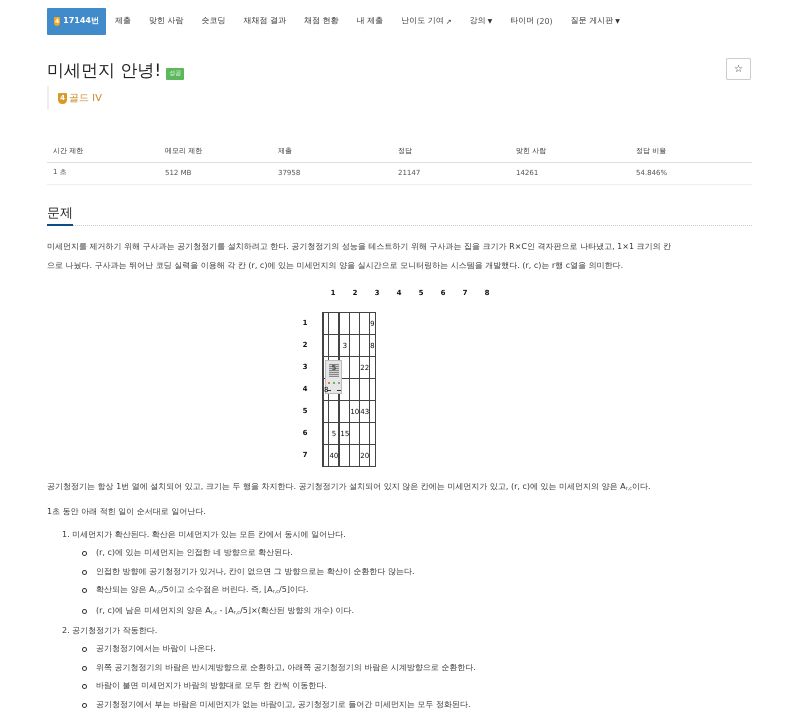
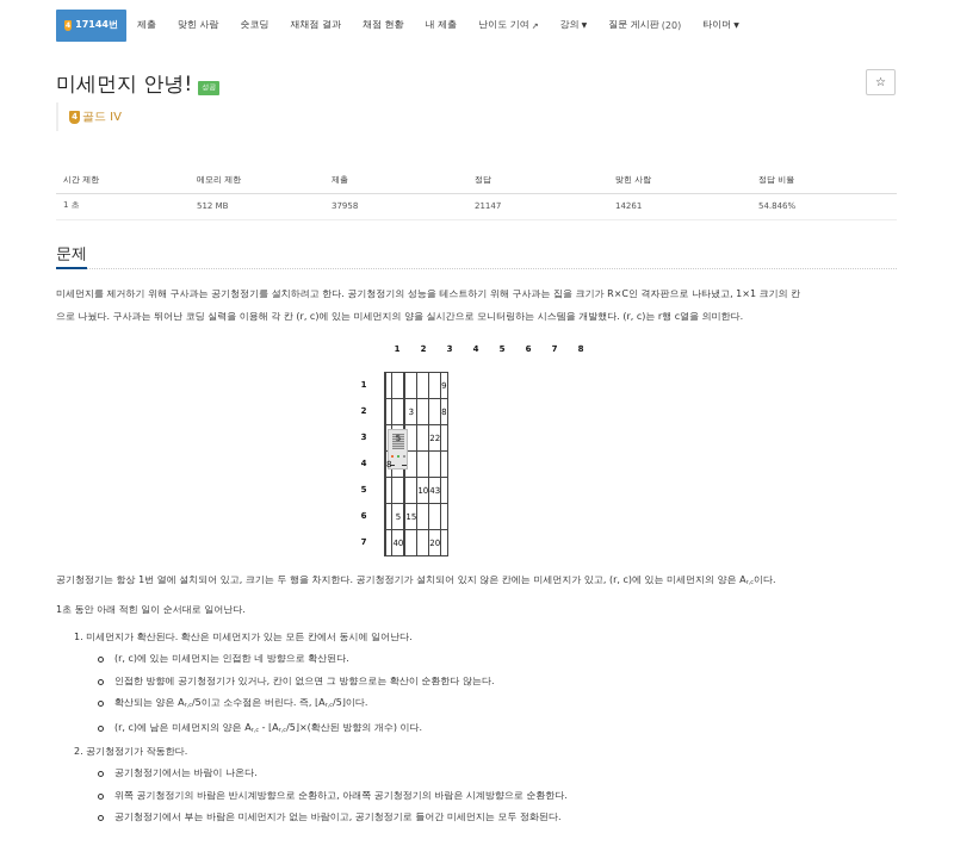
  17144번
  제출
  맞힌 사람
  숏코딩
  재채점 결과
  채점 현황
  내 제출
  난이도 기여
  ↗
  강의
- 타이머
+ 질문 게시판
  (20)
- 질문 게시판
+ 타이머
  미세먼지 안녕!
  ☆
  4
  골드 IV
  시간 제한	메모리 제한	제출	정답	맞힌 사람	정답 비율
  1 초	512 MB	37958	21147	14261	54.846%
  문제
  미세먼지를 제거하기 위해 구사과는 공기청정기를 설치하려고 한다. 공기청정기의 성능을 테스트하기 위해 구사과는 집을 크기가 R×C인 격자판으로 나타냈고, 1×1 크기의 칸
  으로 나눴다. 구사과는 뛰어난 코딩 실력을 이용해 각 칸 (r, c)에 있는 미세먼지의 양을 실시간으로 모니터링하는 시스템을 개발했다. (r, c)는 r행 c열을 의미한다.
  1
  2
  3
  4
  5
  6
  7
  8
  1
  2
  3
  4
  5
  6
  7
  							9
  				3			8
  		5				22
  	8
  					10	43
  		5		15
  		40				20
  공기청정기는 항상 1번 열에 설치되어 있고, 크기는 두 행을 차지한다. 공기청정기가 설치되어 있지 않은 칸에는 미세먼지가 있고, (r, c)에 있는 미세먼지의 양은 A 이다.
  1초 동안 아래 적힌 일이 순서대로 일어난다.
  1. 미세먼지가 확산된다. 확산은 미세먼지가 있는 모든 칸에서 동시에 일어난다.
  (r, c)에 있는 미세먼지는 인접한 네 방향으로 확산된다.
  인접한 방향에 공기청정기가 있거나, 칸이 없으면 그 방향으로는 확산이 순환한다 않는다.
  확산되는 양은 A /5이고 소수점은 버린다. 즉, ⌊A /5⌋이다.
  (r, c)에 남은 미세먼지의 양은 A - ⌊A /5⌋×(확산된 방향의 개수) 이다.
  2. 공기청정기가 작동한다.
  공기청정기에서는 바람이 나온다.
  위쪽 공기청정기의 바람은 반시계방향으로 순환하고, 아래쪽 공기청정기의 바람은 시계방향으로 순환한다.
- 바람이 불면 미세먼지가 바람의 방향대로 모두 한 칸씩 이동한다.
  공기청정기에서 부는 바람은 미세먼지가 없는 바람이고, 공기청정기로 들어간 미세먼지는 모두 정화된다.
